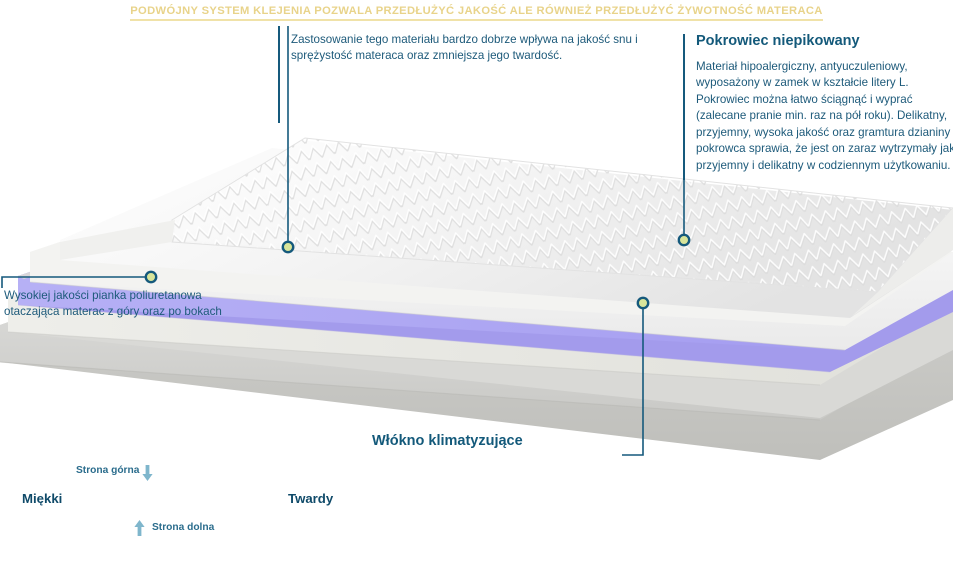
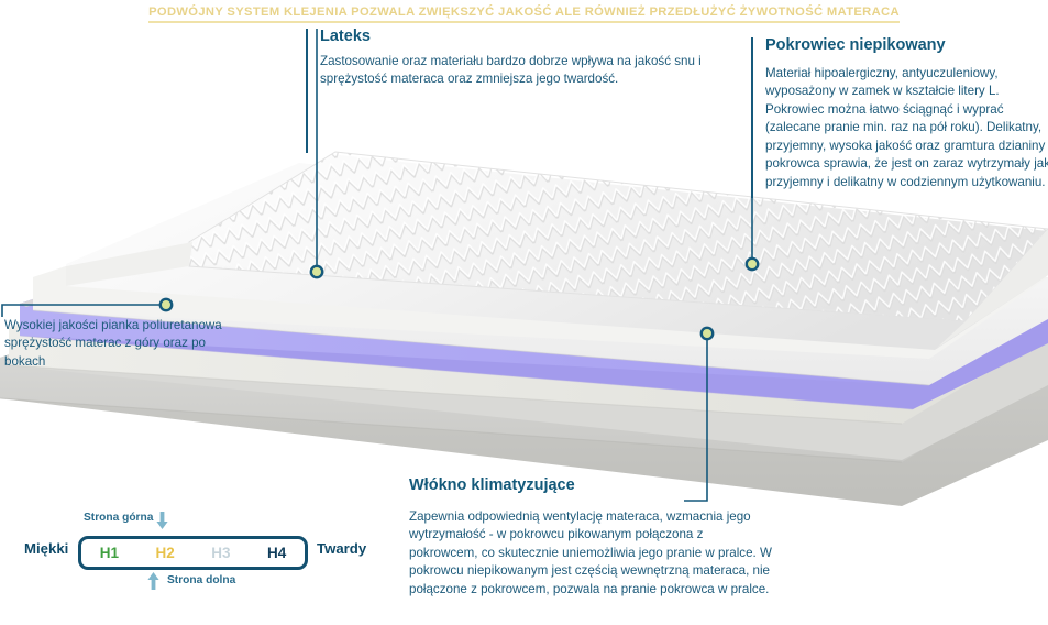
- PODWÓJNY SYSTEM KLEJENIA POZWALA PRZEDŁUŻYĆ JAKOŚĆ ALE RÓWNIEŻ PRZEDŁUŻYĆ ŻYWOTNOŚĆ MATERACA
+ PODWÓJNY SYSTEM KLEJENIA POZWALA ZWIĘKSZYĆ JAKOŚĆ ALE RÓWNIEŻ PRZEDŁUŻYĆ ŻYWOTNOŚĆ MATERACA
+ Lateks
- Zastosowanie tego materiału bardzo dobrze wpływa na jakość snu i sprężystość materaca oraz zmniejsza jego twardość.
+ Zastosowanie oraz materiału bardzo dobrze wpływa na jakość snu i sprężystość materaca oraz zmniejsza jego twardość.
  Pokrowiec niepikowany
  Materiał hipoalergiczny, antyuczuleniowy, wyposażony w zamek w kształcie litery L. Pokrowiec można łatwo ściągnąć i wyprać (zalecane pranie min. raz na pół roku). Delikatny, przyjemny, wysoka jakość oraz gramtura dzianiny pokrowca sprawia, że jest on zaraz wytrzymały jak przyjemny i delikatny w codziennym użytkowaniu.
- Wysokiej jakości pianka poliuretanowa otaczająca materac z góry oraz po bokach
+ Wysokiej jakości pianka poliuretanowa sprężystość materac z góry oraz po bokach
  Włókno klimatyzujące
+ Zapewnia odpowiednią wentylację materaca, wzmacnia jego wytrzymałość - w pokrowcu pikowanym połączona z pokrowcem, co skutecznie uniemożliwia jego pranie w pralce. W pokrowcu niepikowanym jest częścią wewnętrzną materaca, nie połączone z pokrowcem, pozwala na pranie pokrowca w pralce.
  Strona górna
  Miękki
+ H1
+ H2
+ H3
+ H4
  Twardy
  Strona dolna
